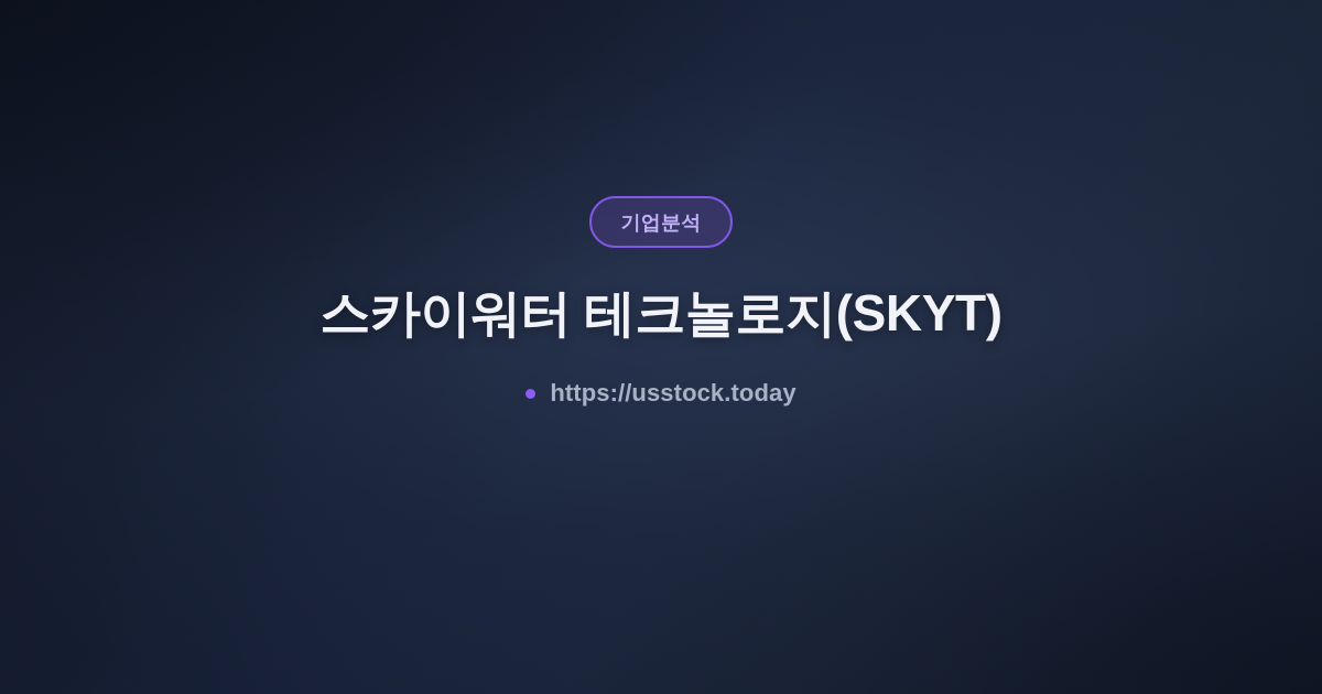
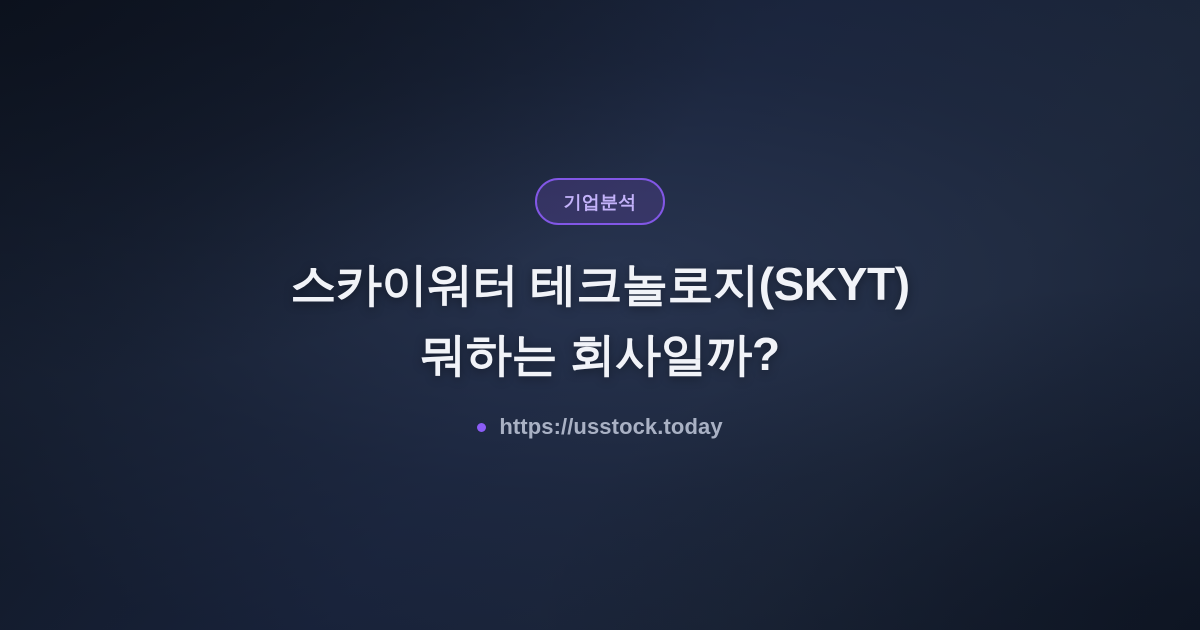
  기업분석
  스카이워터 테크놀로지(SKYT)
+ 뭐하는 회사일까?
  https://usstock.today
